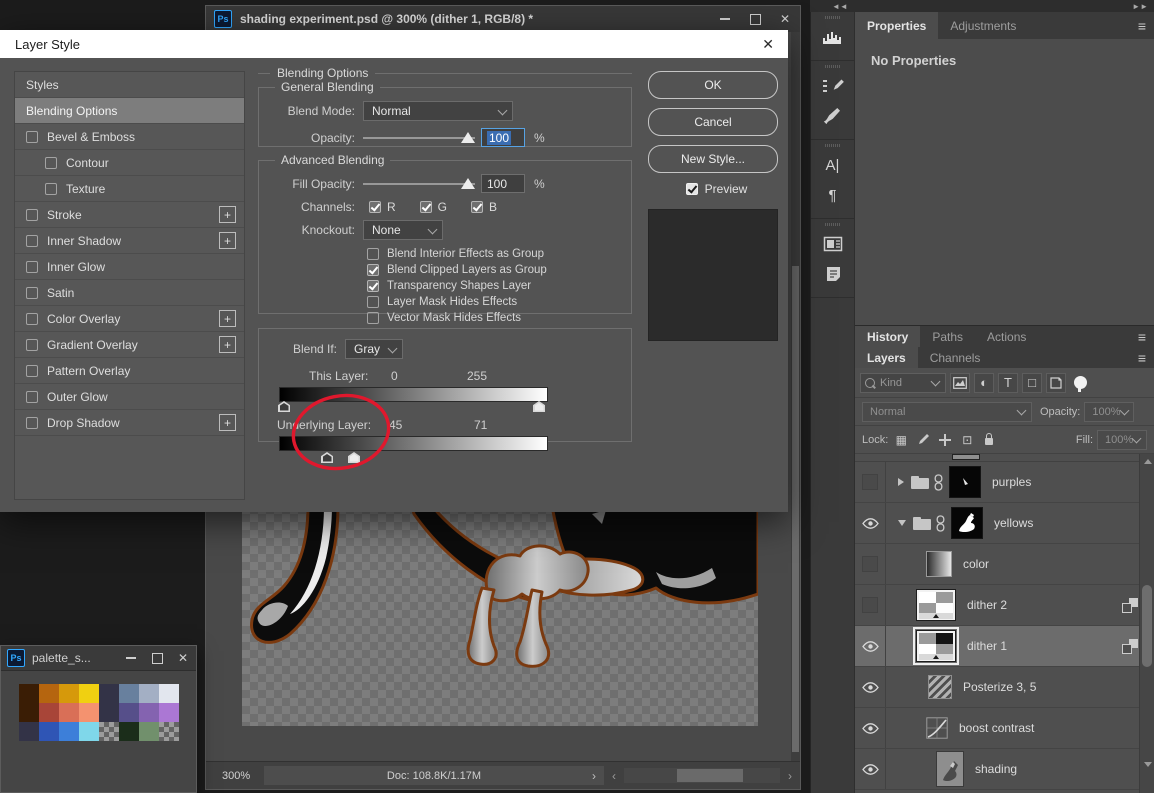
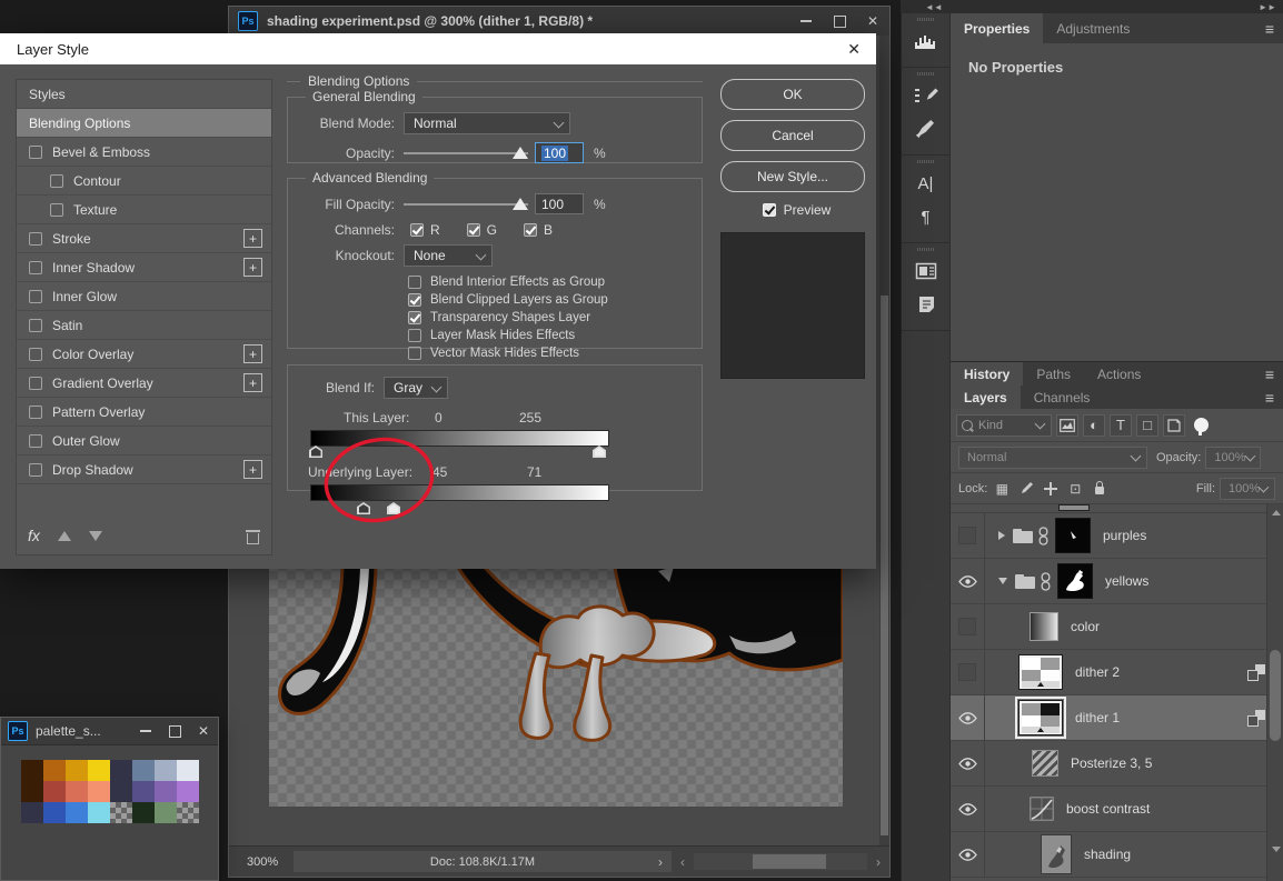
  Ps
  shading experiment.psd @ 300% (dither 1, RGB/8) *
  ✕
  300%
  Doc: 108.8K/1.17M
  ›
  ‹
  ›
  ◄◄
  ►►
  A|
  ¶
  Properties
  Adjustments
  ≡
  No Properties
  History
  Paths
  Actions
  ≡
  Layers
  Channels
  ≡
  Kind
  ◐
  T
  □
  Normal
  Opacity:
  100%
  Lock:
  ▦
  ⊡
  Fill:
  100%
  purples
  yellows
  color
  dither 2
  dither 1
  Posterize 3, 5
  boost contrast
  shading
  Layer Style
  ✕
  Styles
  Blending Options
  Bevel & Emboss
  Contour
  Texture
  Stroke
  +
  Inner Shadow
  +
  Inner Glow
  Satin
  Color Overlay
  +
  Gradient Overlay
  +
  Pattern Overlay
  Outer Glow
  Drop Shadow
  +
+ fx
  Blending Options
  General Blending
  Blend Mode:
  Normal
  Opacity:
  100
  %
  Advanced Blending
  Fill Opacity:
  100
  %
  Channels:
  R
  G
  B
  Knockout:
  None
  Blend Interior Effects as Group
  Blend Clipped Layers as Group
  Transparency Shapes Layer
  Layer Mask Hides Effects
  Vector Mask Hides Effects
  Blend If:
  Gray
  This Layer:
  0
  255
  Unerlying Layer:
  45
  71
  OK
  Cancel
  New Style...
  Preview
  Ps
  palette_s...
  ✕
